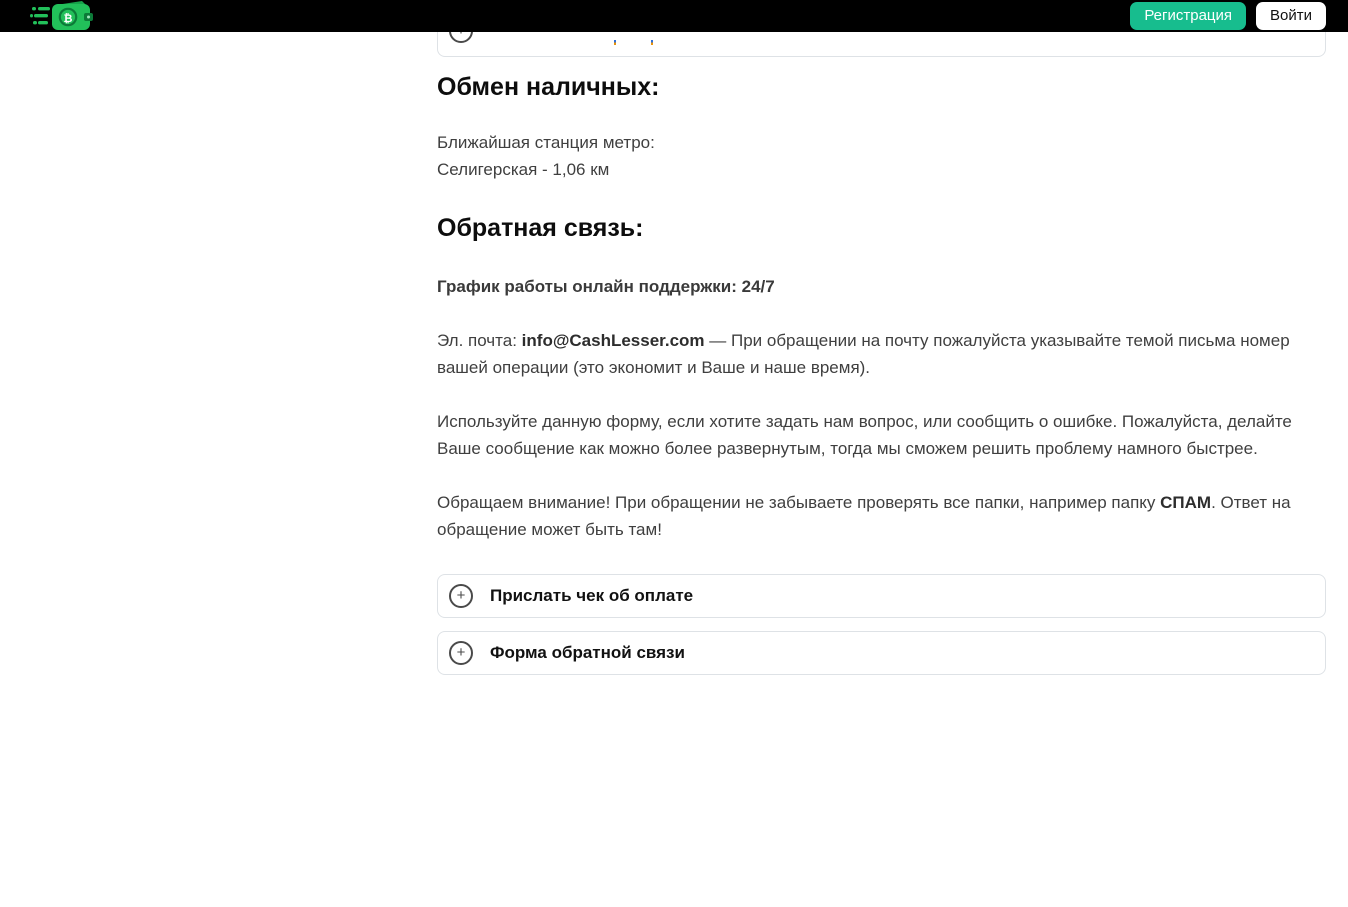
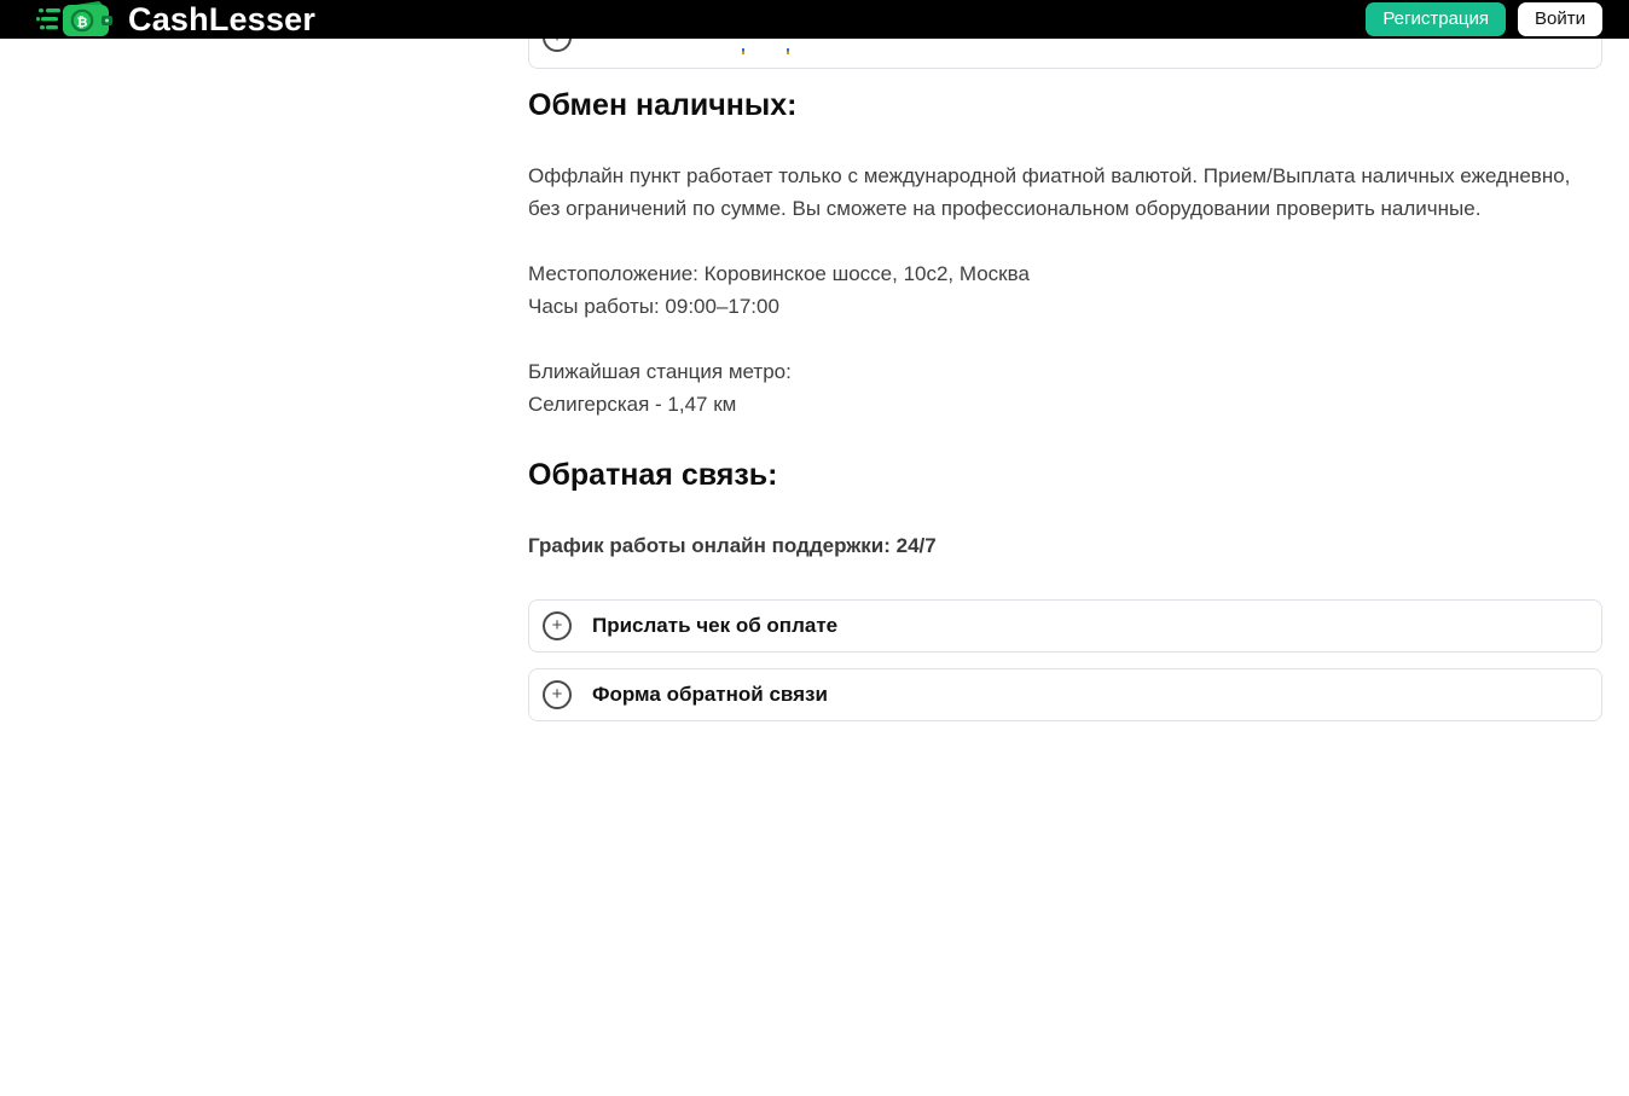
  ₿
+ CashLesser
  Регистрация
  Войти
  Обмен наличных:
+ Оффлайн пункт работает только с международной фиатной валютой. Прием/Выплата наличных ежедневно, без ограничений по сумме. Вы сможете на профессиональном оборудовании проверить наличные.
+ Местоположение: Коровинское шоссе, 10с2, Москва
+ Часы работы: 09:00–17:00
  Ближайшая станция метро:
- Селигерская - 1,06 км
+ Селигерская - 1,47 км
  Обратная связь:
  График работы онлайн поддержки: 24/7
- Эл. почта: info@CashLesser.com — При обращении на почту пожалуйста указывайте темой письма номер вашей операции (это экономит и Ваше и наше время).
- Используйте данную форму, если хотите задать нам вопрос, или сообщить о ошибке. Пожалуйста, делайте Ваше сообщение как можно более развернутым, тогда мы сможем решить проблему намного быстрее.
- Обращаем внимание! При обращении не забываете проверять все папки, например папку СПАМ. Ответ на обращение может быть там!
  +
  Прислать чек об оплате
  +
  Форма обратной связи
